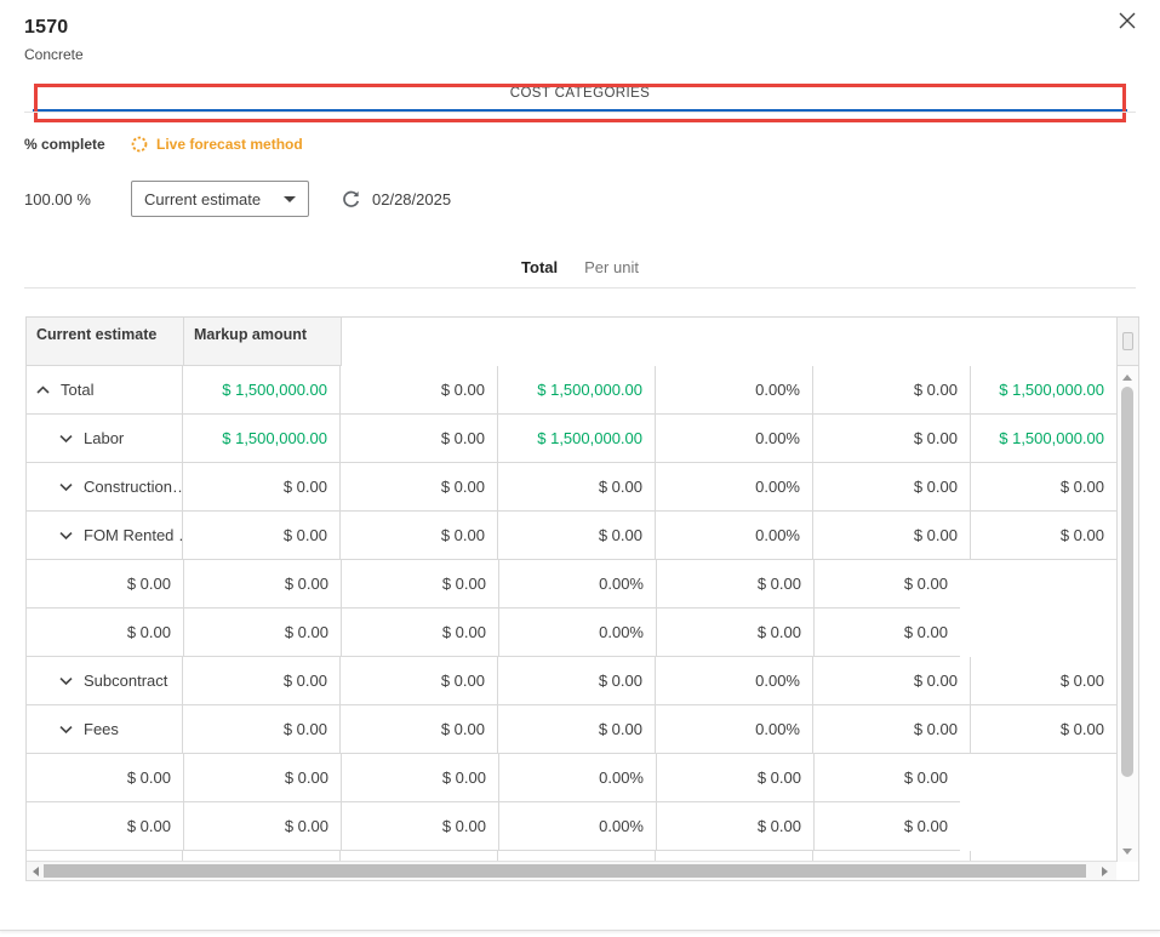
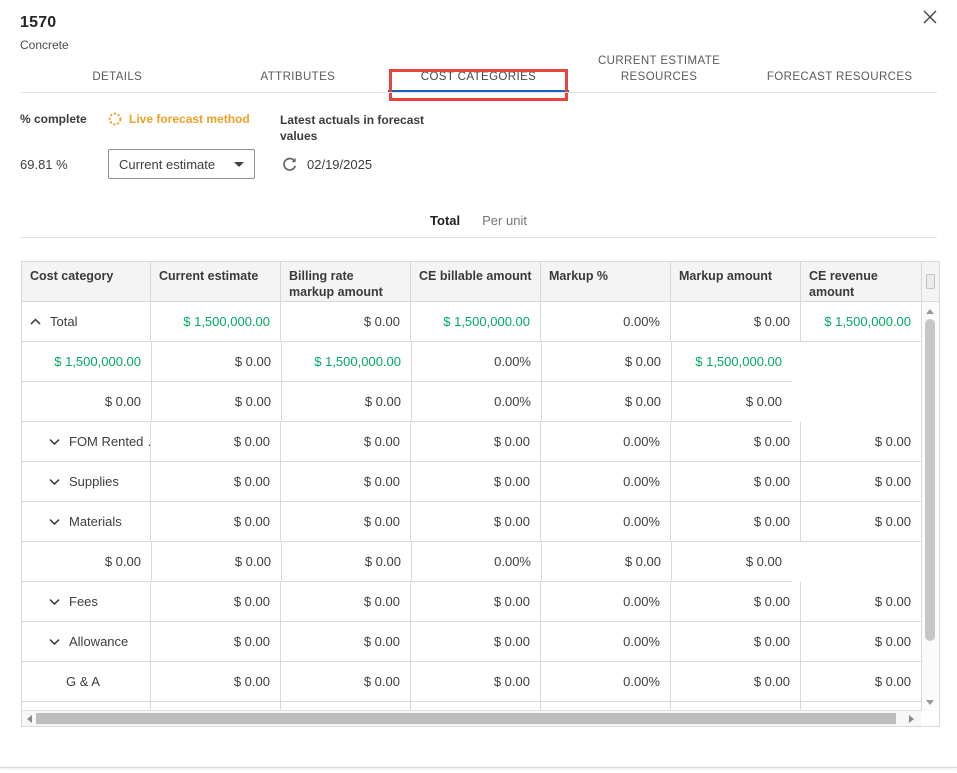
  1570
  Concrete
+ DETAILS
+ ATTRIBUTES
  COST CATEGORIES
+ CURRENT ESTIMATE RESOURCES
+ FORECAST RESOURCES
  % complete
  Live forecast method
+ Latest actuals in forecast values
- 100.00 %
+ 69.81 %
  Current estimate
- 02/28/2025
+ 02/19/2025
  Total
  Per unit
+ Cost category
  Current estimate
+ Billing rate markup amount
+ CE billable amount
+ Markup %
  Markup amount
+ CE revenue amount
  Total
  $ 1,500,000.00
  $ 0.00
  $ 1,500,000.00
  0.00%
  $ 0.00
  $ 1,500,000.00
- Labor
  $ 1,500,000.00
  $ 0.00
  $ 1,500,000.00
  0.00%
  $ 0.00
  $ 1,500,000.00
- Construction…
  $ 0.00
  $ 0.00
  $ 0.00
  0.00%
  $ 0.00
  $ 0.00
  FOM Rented
  $ 0.00
  $ 0.00
  $ 0.00
  0.00%
  $ 0.00
  $ 0.00
+ Supplies
  $ 0.00
  $ 0.00
  $ 0.00
  0.00%
  $ 0.00
  $ 0.00
+ Materials
  $ 0.00
  $ 0.00
  $ 0.00
  0.00%
  $ 0.00
  $ 0.00
- Subcontract
  $ 0.00
  $ 0.00
  $ 0.00
  0.00%
  $ 0.00
  $ 0.00
  Fees
  $ 0.00
  $ 0.00
  $ 0.00
  0.00%
  $ 0.00
  $ 0.00
+ Allowance
  $ 0.00
  $ 0.00
  $ 0.00
  0.00%
  $ 0.00
  $ 0.00
+ G & A
  $ 0.00
  $ 0.00
  $ 0.00
  0.00%
  $ 0.00
  $ 0.00
